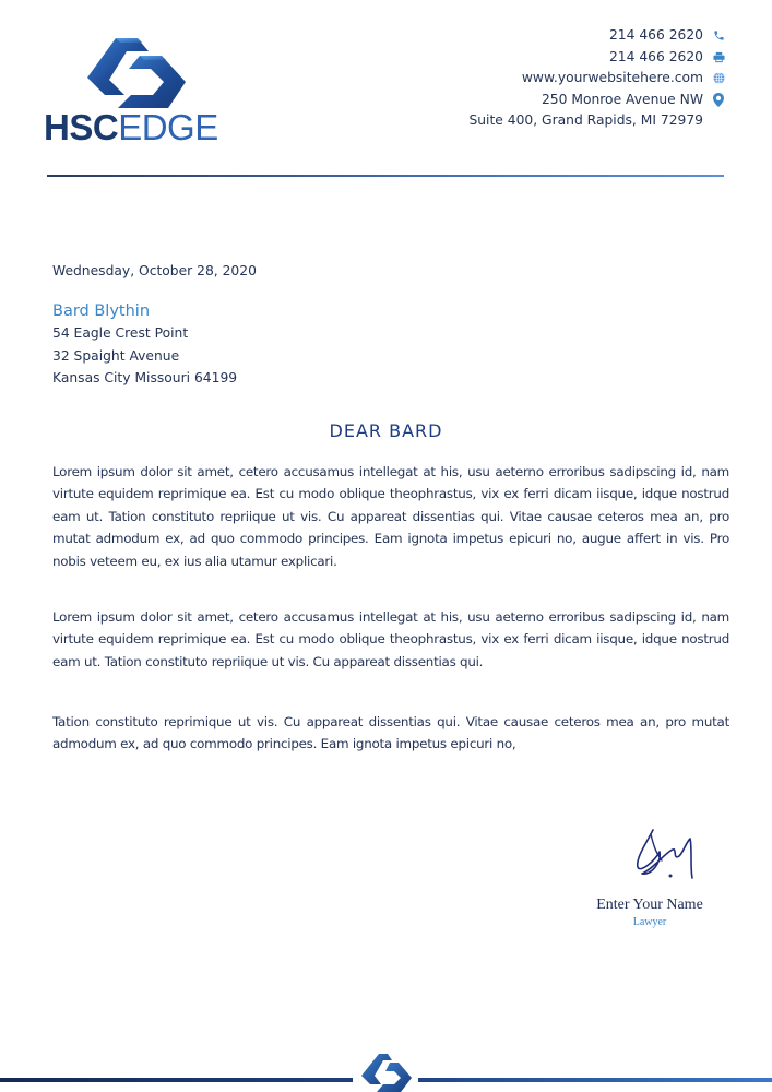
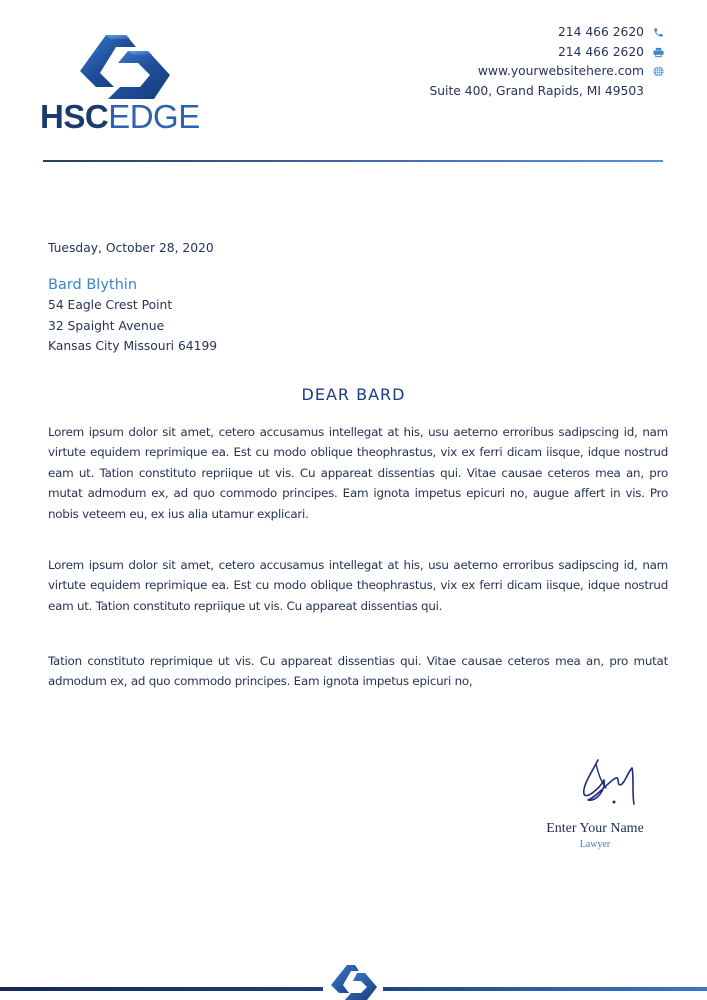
  HSCEDGE
  214 466 2620
  214 466 2620
  www.yourwebsitehere.com
- 250 Monroe Avenue NW
- Suite 400, Grand Rapids, MI 72979
+ Suite 400, Grand Rapids, MI 49503
- Wednesday, October 28, 2020
+ Tuesday, October 28, 2020
  Bard Blythin
  54 Eagle Crest Point
  32 Spaight Avenue
  Kansas City Missouri 64199
  DEAR BARD
  Lorem ipsum dolor sit amet, cetero accusamus intellegat at his, usu aeterno erroribus sadipscing id, nam virtute equidem reprimique ea. Est cu modo oblique theophrastus, vix ex ferri dicam iisque, idque nostrud eam ut. Tation constituto repriique ut vis. Cu appareat dissentias qui. Vitae causae ceteros mea an, pro mutat admodum ex, ad quo commodo principes. Eam ignota impetus epicuri no, augue affert in vis. Pro nobis veteem eu, ex ius alia utamur explicari.
  Lorem ipsum dolor sit amet, cetero accusamus intellegat at his, usu aeterno erroribus sadipscing id, nam virtute equidem reprimique ea. Est cu modo oblique theophrastus, vix ex ferri dicam iisque, idque nostrud eam ut. Tation constituto repriique ut vis. Cu appareat dissentias qui.
  Tation constituto reprimique ut vis. Cu appareat dissentias qui. Vitae causae ceteros mea an, pro mutat admodum ex, ad quo commodo principes. Eam ignota impetus epicuri no,
  Enter Your Name
  Lawyer
